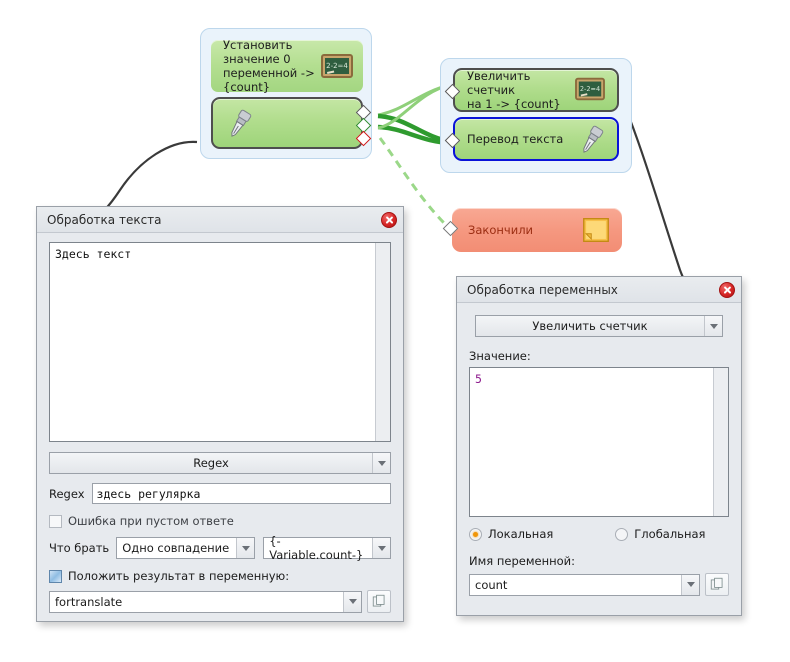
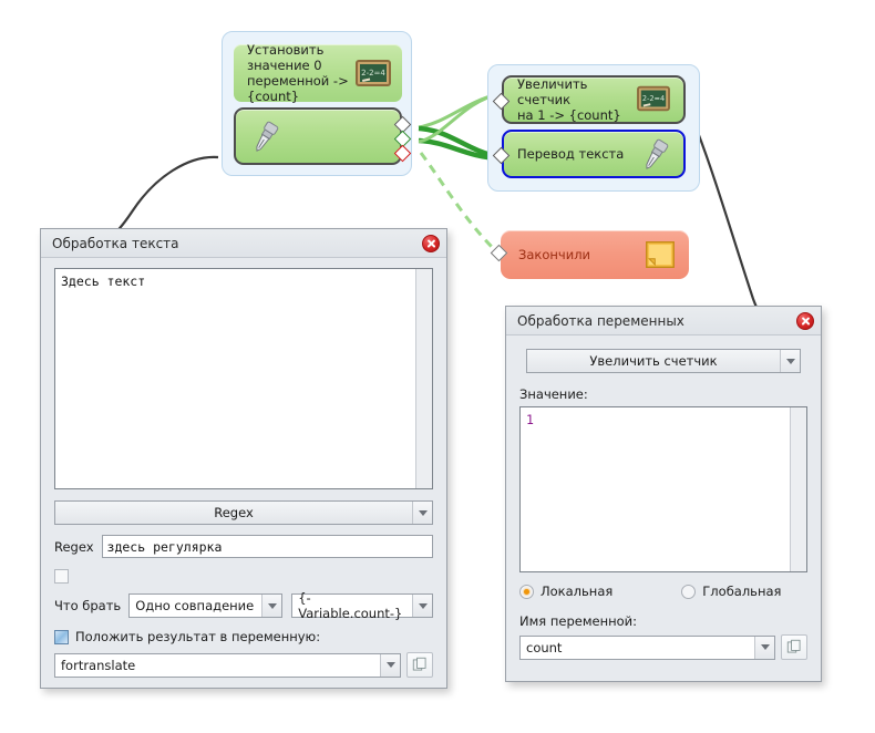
  Установить значение 0
  переменной -> {count}
  2-2=4
  Увеличить счетчик
  на 1 -> {count}
  2-2=4
  Перевод текста
  Закончили
  Обработка текста
  Здесь текст
  Regex
  Regex
  здесь регулярка
- Ошибка при пустом ответе
  Что брать
  Одно совпадение
  {-Variable.count-}
  Положить результат в переменную:
  fortranslate
  Обработка переменных
  Увеличить счетчик
  Значение:
- 5
+ 1
  Локальная
  Глобальная
  Имя переменной:
  count
